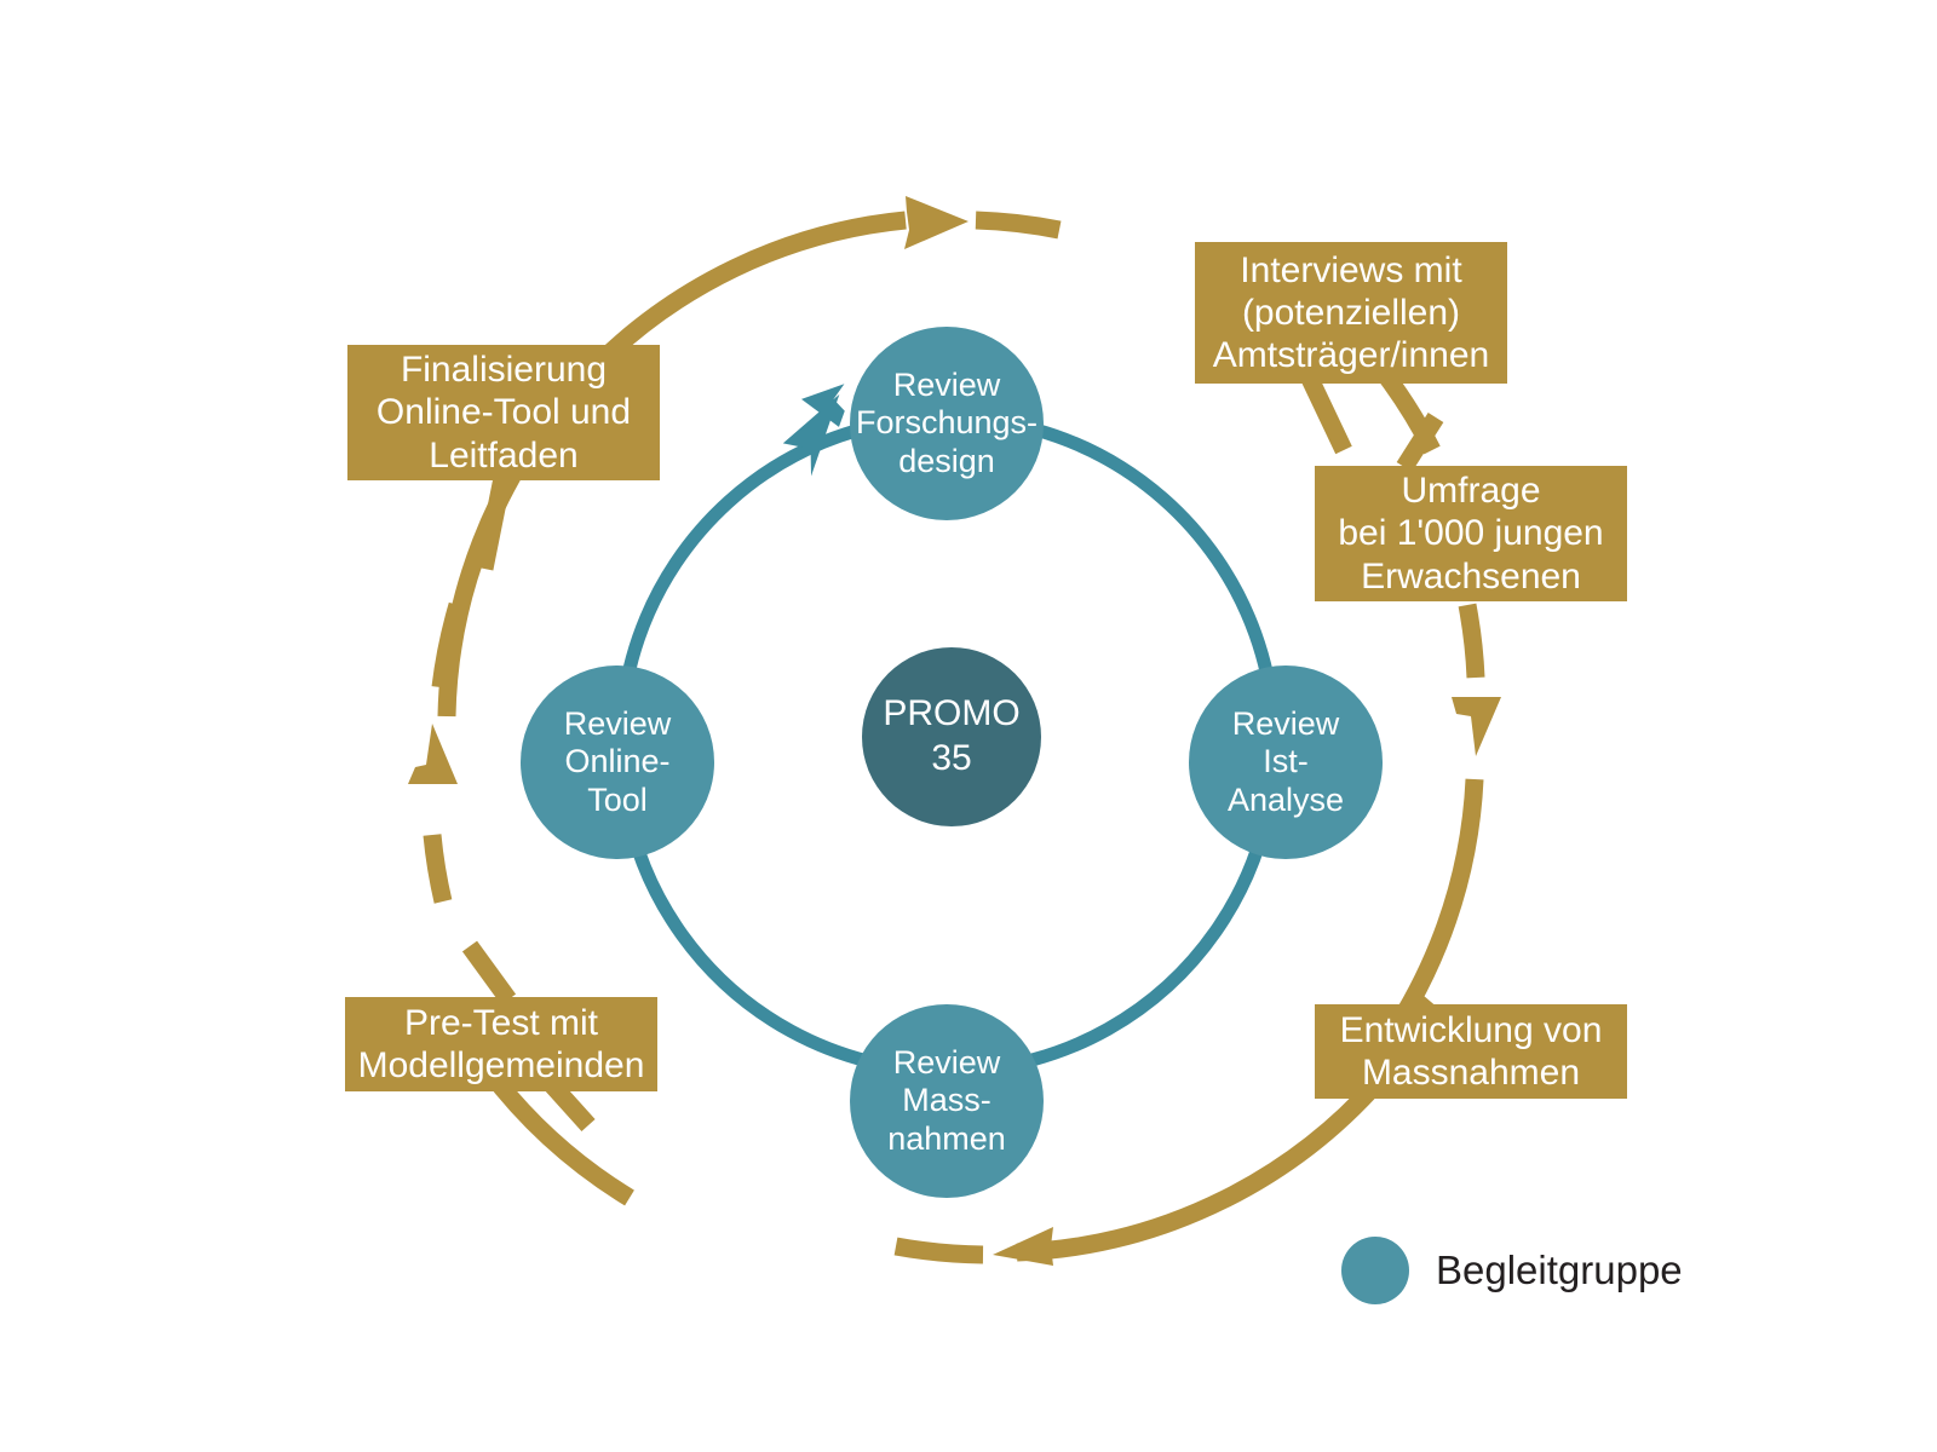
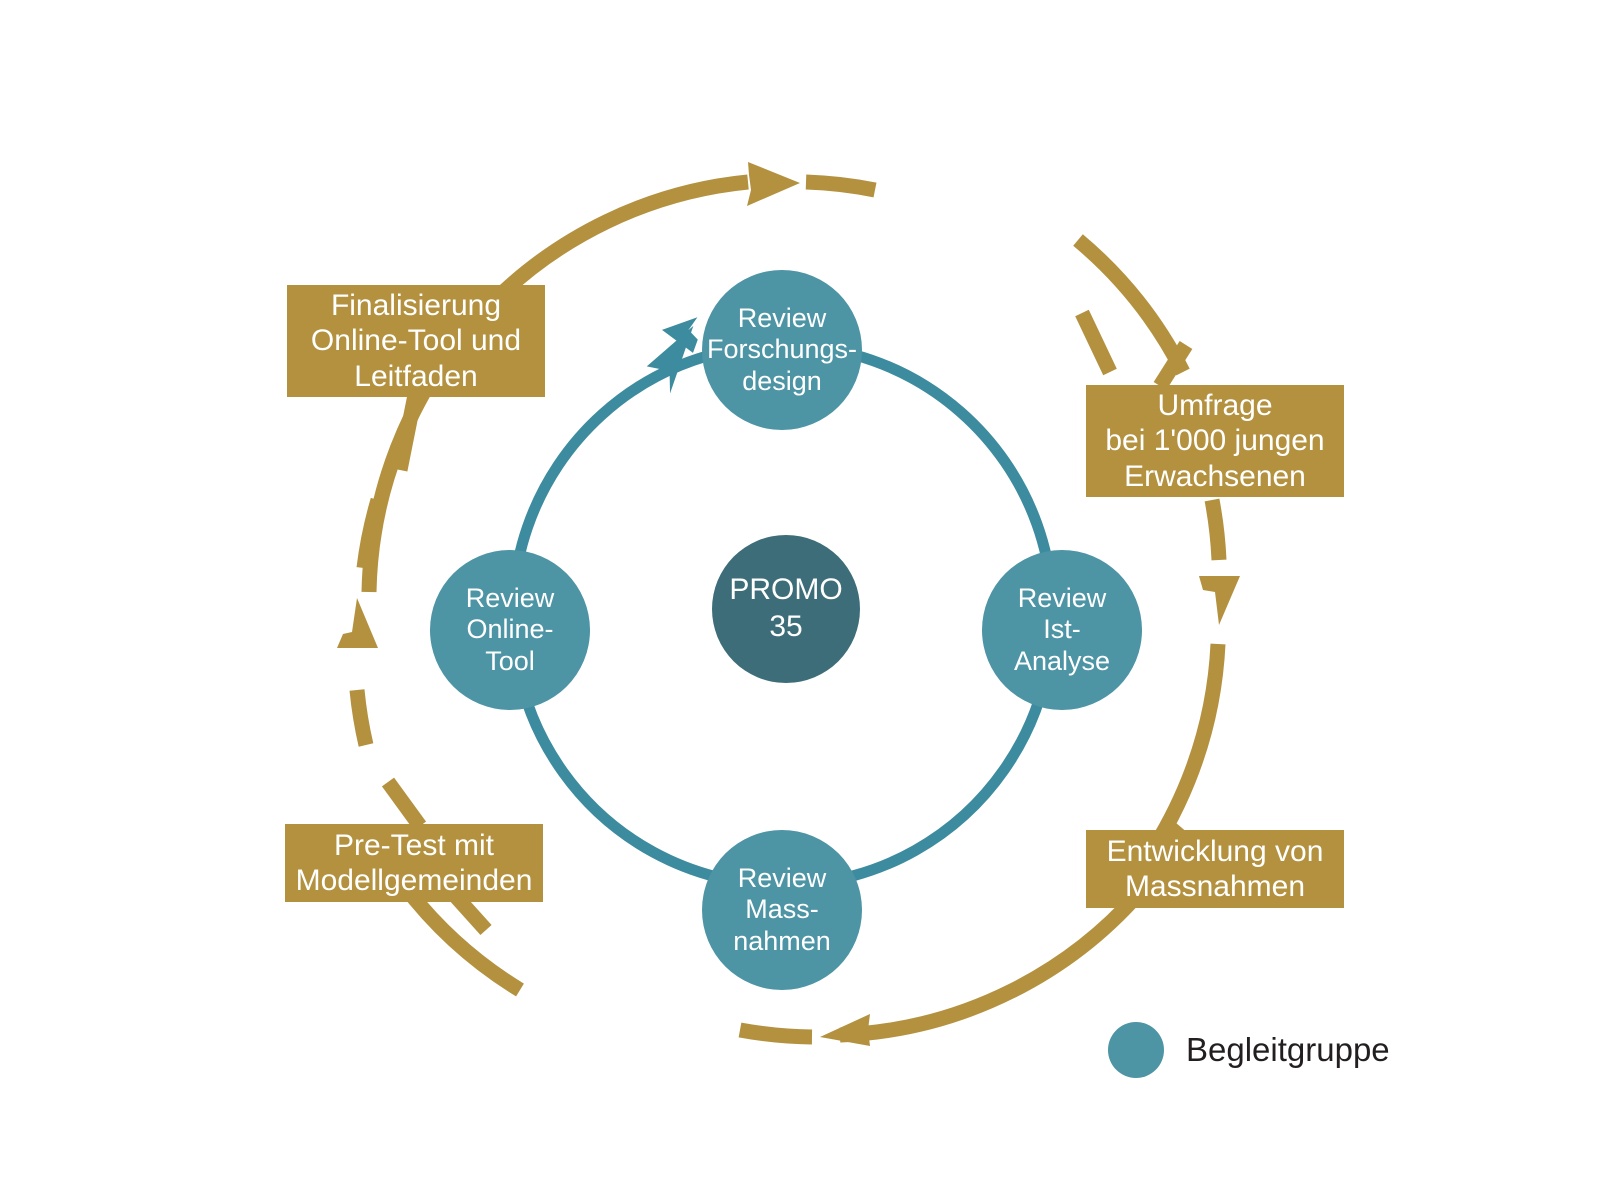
  Review
  Forschungs-
  design
  Review
  Ist-
  Analyse
  Review
  Mass-
  nahmen
  Review
  Online-
  Tool
  PROMO
  35
- Interviews mit
- (potenziellen)
- Amtsträger/innen
  Umfrage
  bei 1'000 jungen
  Erwachsenen
  Entwicklung von
  Massnahmen
  Pre-Test mit
  Modellgemeinden
  Finalisierung
  Online-Tool und
  Leitfaden
  Begleitgruppe
